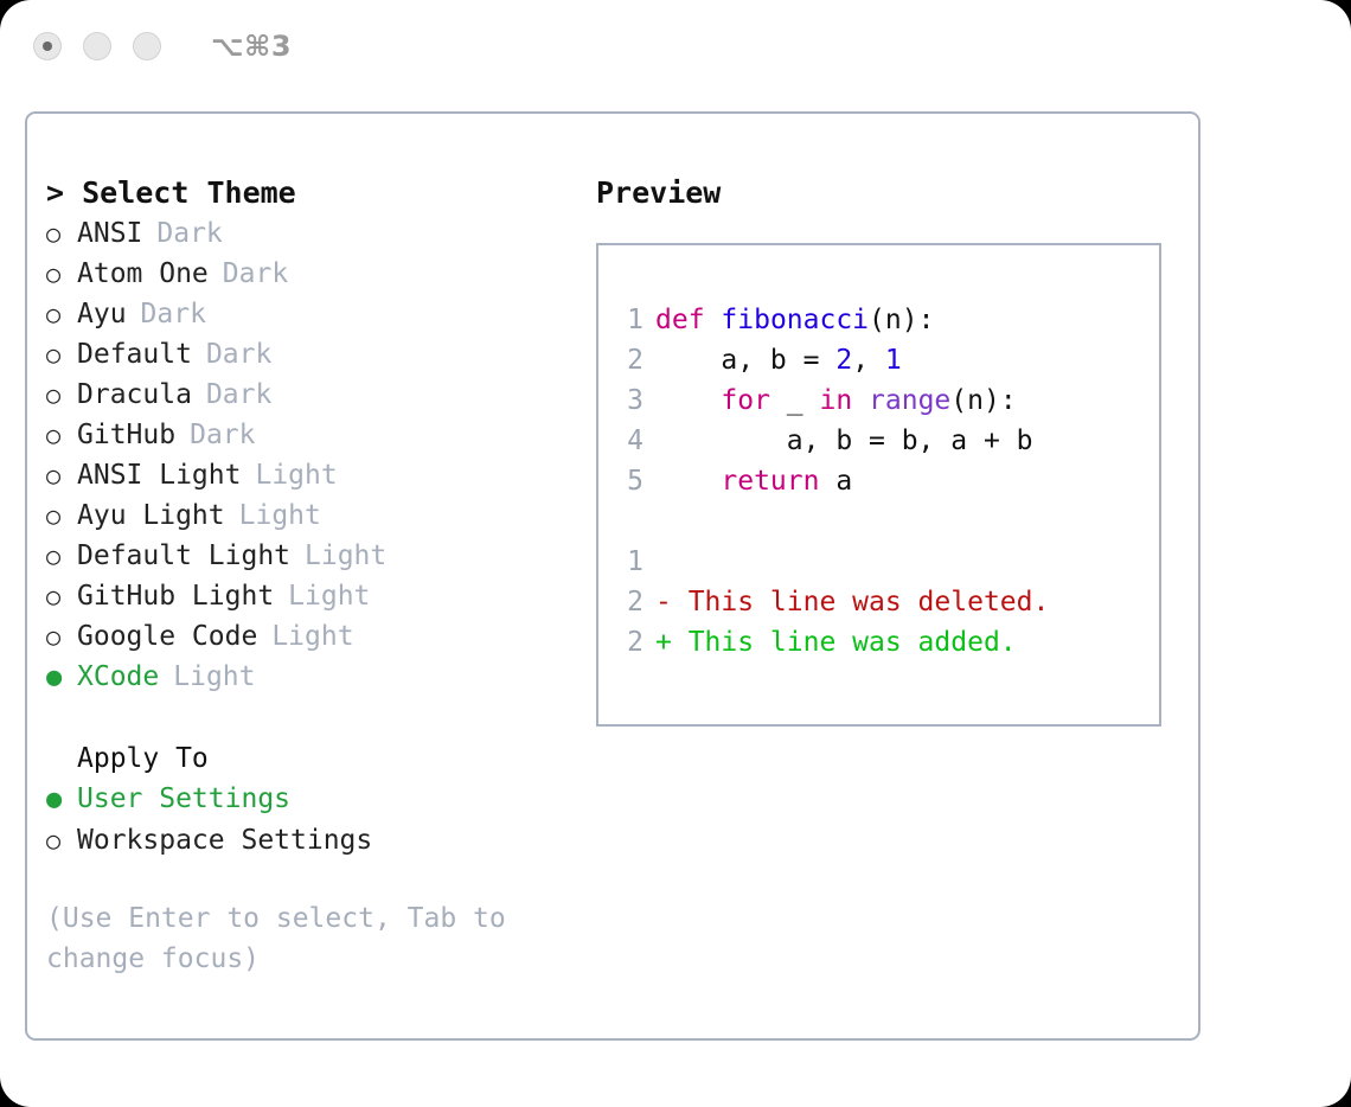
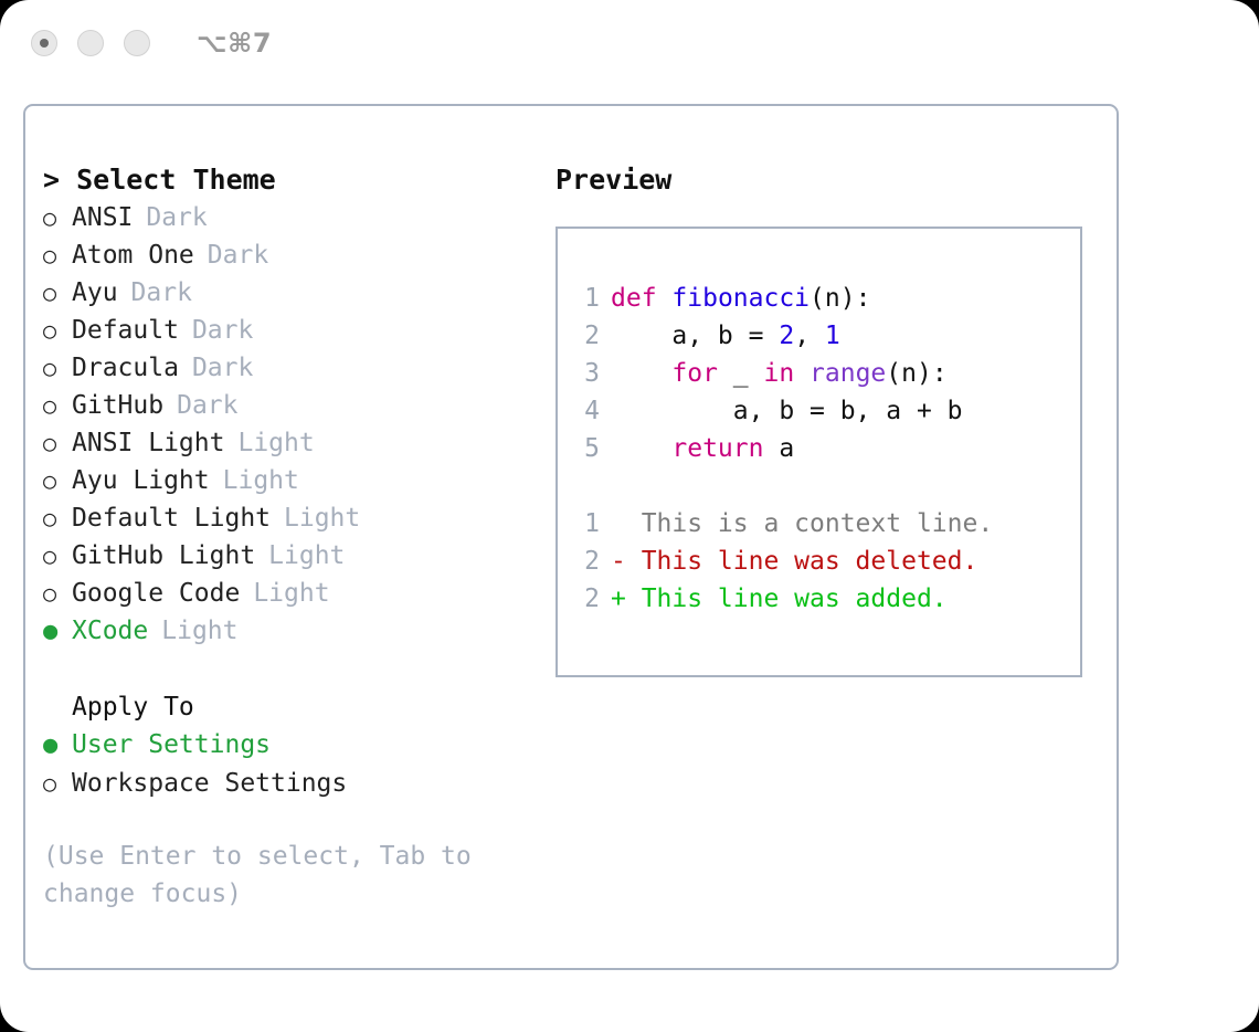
- ⌥⌘3
+ ⌥⌘7
  > Select Theme
  ○
  ANSI
  Dark
  ○
  Atom One
  Dark
  ○
  Ayu
  Dark
  ○
  Default
  Dark
  ○
  Dracula
  Dark
  ○
  GitHub
  Dark
  ○
  ANSI Light
  Light
  ○
  Ayu Light
  Light
  ○
  Default Light
  Light
  ○
  GitHub Light
  Light
  ○
  Google Code
  Light
  ●
  XCode
  Light
  Apply To
  ●
  User Settings
  ○
  Workspace Settings
  (Use Enter to select, Tab to change focus)
  Preview
  1
  def fibonacci(n):
  2
  a, b = 2, 1
  3
  for _ in range(n):
  4
  a, b = b, a + b
  5
  return a
  1
+ This is a context line.
  2
  - This line was deleted.
  2
  + This line was added.
